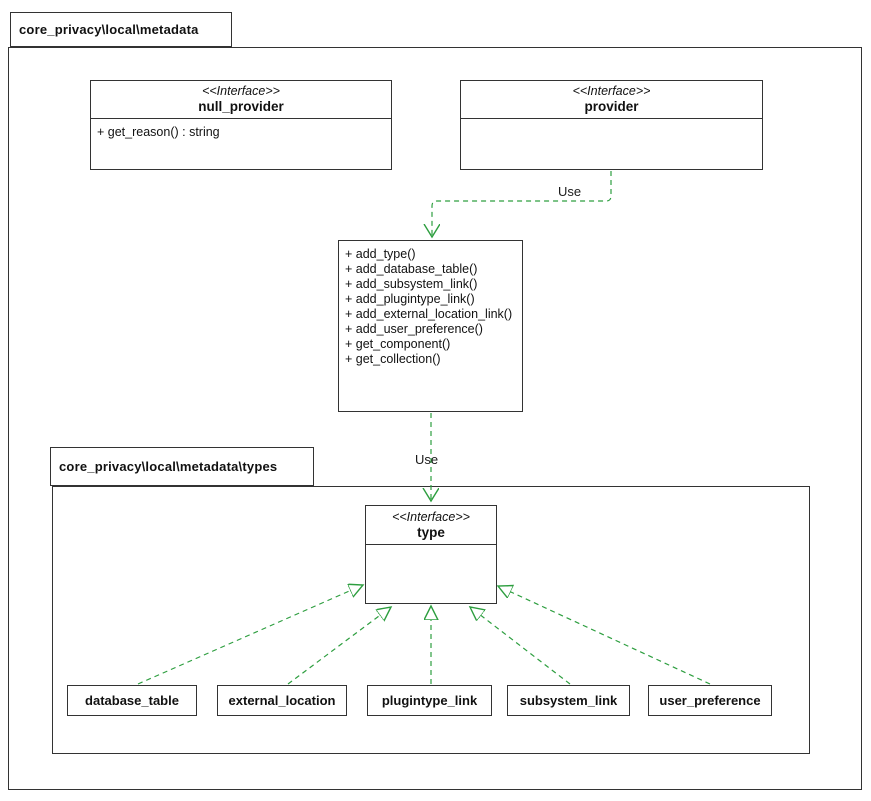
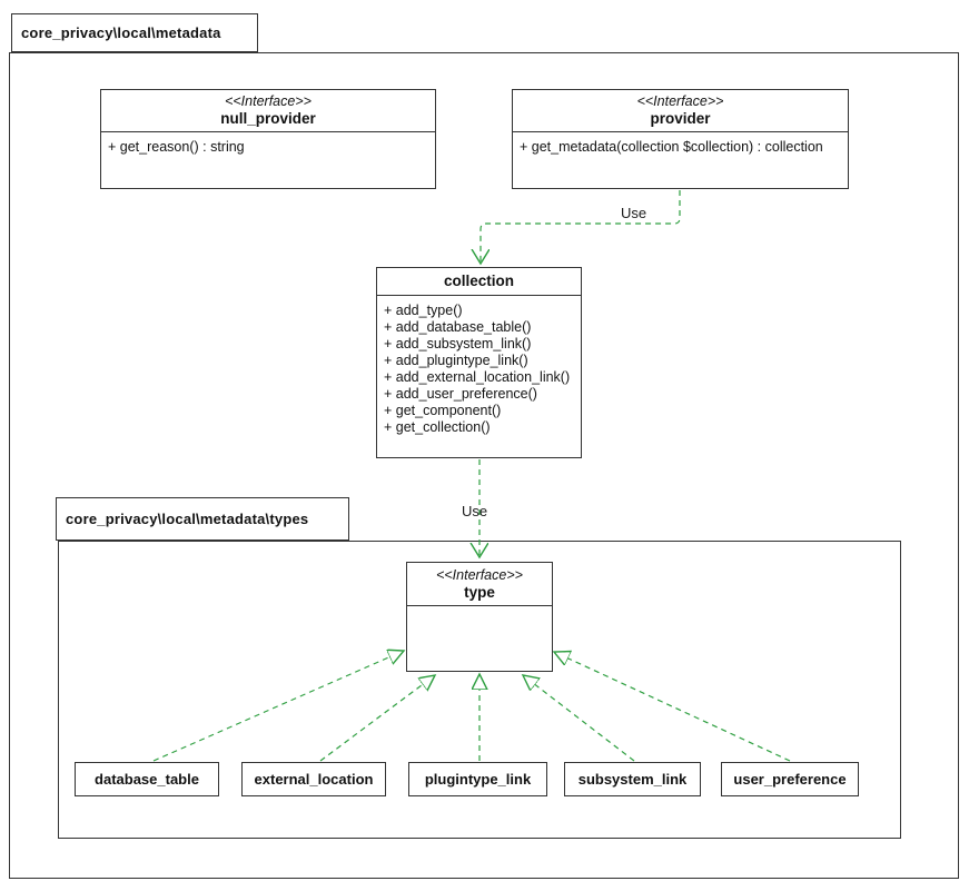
  core_privacy\local\metadata
  core_privacy\local\metadata\types
  Use
  Use
  <<Interface>>
  null_provider
  + get_reason() : string
  <<Interface>>
  provider
+ + get_metadata(collection $collection) : collection
+ collection
  + add_type()
  + add_database_table()
  + add_subsystem_link()
  + add_plugintype_link()
  + add_external_location_link()
  + add_user_preference()
  + get_component()
  + get_collection()
  <<Interface>>
  type
  database_table
  external_location
  plugintype_link
  subsystem_link
  user_preference
